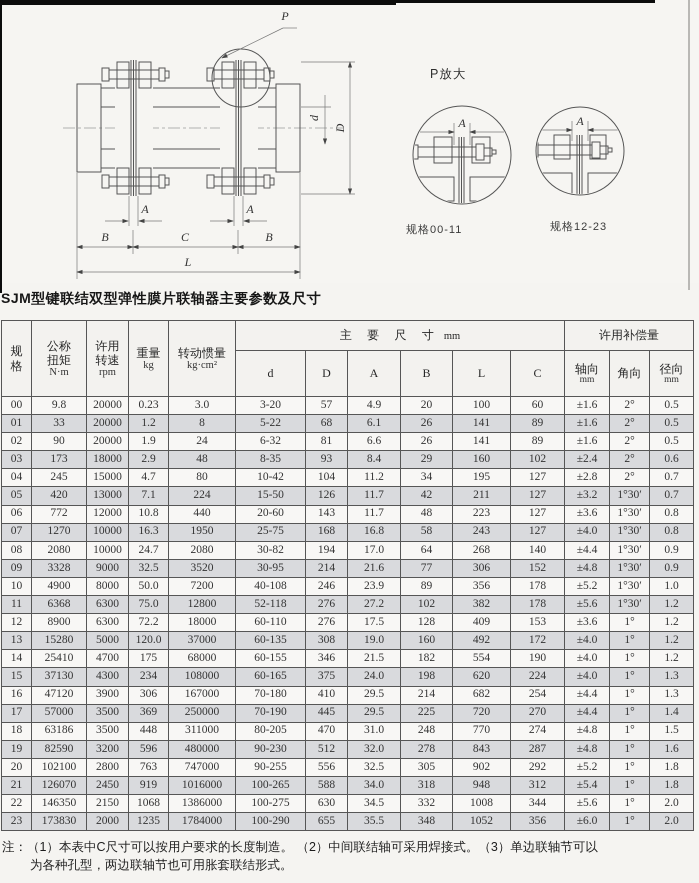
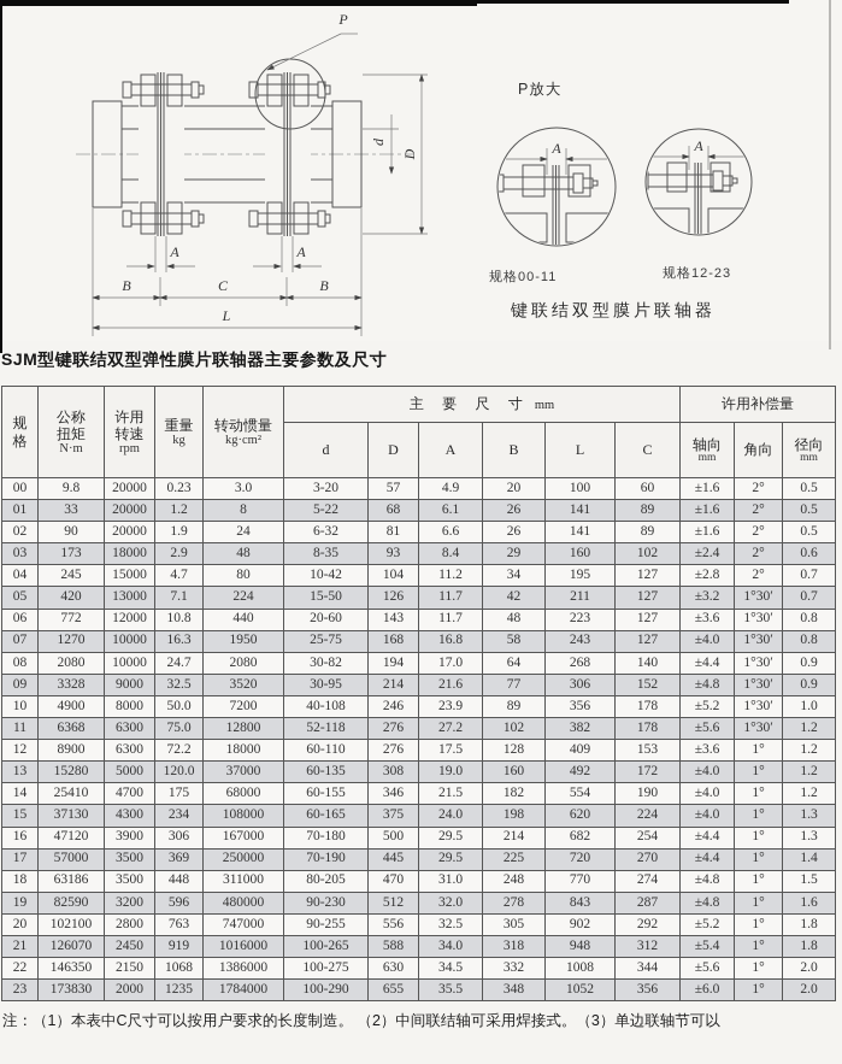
  P
  A
  A
  B
  C
  B
  L
  A
  A
  P放大
  规格00-11
  规格12-23
+ 键联结双型膜片联轴器
  SJM型键联结双型弹性膜片联轴器主要参数及尺寸
  规 格	公称 扭矩 N·m	许用 转速 rpm	重量 kg	转动惯量 kg·cm²	主 要 尺 寸 mm	许用补偿量
  d	D	A	B	L	C	轴向 mm	角向	径向 mm
  00	9.8	20000	0.23	3.0	3-20	57	4.9	20	100	60	±1.6	2°	0.5
  01	33	20000	1.2	8	5-22	68	6.1	26	141	89	±1.6	2°	0.5
  02	90	20000	1.9	24	6-32	81	6.6	26	141	89	±1.6	2°	0.5
  03	173	18000	2.9	48	8-35	93	8.4	29	160	102	±2.4	2°	0.6
  04	245	15000	4.7	80	10-42	104	11.2	34	195	127	±2.8	2°	0.7
  05	420	13000	7.1	224	15-50	126	11.7	42	211	127	±3.2	1°30′	0.7
  06	772	12000	10.8	440	20-60	143	11.7	48	223	127	±3.6	1°30′	0.8
  07	1270	10000	16.3	1950	25-75	168	16.8	58	243	127	±4.0	1°30′	0.8
  08	2080	10000	24.7	2080	30-82	194	17.0	64	268	140	±4.4	1°30′	0.9
  09	3328	9000	32.5	3520	30-95	214	21.6	77	306	152	±4.8	1°30′	0.9
  10	4900	8000	50.0	7200	40-108	246	23.9	89	356	178	±5.2	1°30′	1.0
  11	6368	6300	75.0	12800	52-118	276	27.2	102	382	178	±5.6	1°30′	1.2
  12	8900	6300	72.2	18000	60-110	276	17.5	128	409	153	±3.6	1°	1.2
  13	15280	5000	120.0	37000	60-135	308	19.0	160	492	172	±4.0	1°	1.2
  14	25410	4700	175	68000	60-155	346	21.5	182	554	190	±4.0	1°	1.2
  15	37130	4300	234	108000	60-165	375	24.0	198	620	224	±4.0	1°	1.3
- 16	47120	3900	306	167000	70-180	410	29.5	214	682	254	±4.4	1°	1.3
+ 16	47120	3900	306	167000	70-180	500	29.5	214	682	254	±4.4	1°	1.3
  17	57000	3500	369	250000	70-190	445	29.5	225	720	270	±4.4	1°	1.4
  18	63186	3500	448	311000	80-205	470	31.0	248	770	274	±4.8	1°	1.5
  19	82590	3200	596	480000	90-230	512	32.0	278	843	287	±4.8	1°	1.6
  20	102100	2800	763	747000	90-255	556	32.5	305	902	292	±5.2	1°	1.8
  21	126070	2450	919	1016000	100-265	588	34.0	318	948	312	±5.4	1°	1.8
  22	146350	2150	1068	1386000	100-275	630	34.5	332	1008	344	±5.6	1°	2.0
  23	173830	2000	1235	1784000	100-290	655	35.5	348	1052	356	±6.0	1°	2.0
  注：（1）本表中C尺寸可以按用户要求的长度制造。 （2）中间联结轴可采用焊接式。（3）单边联轴节可以
- 为各种孔型，两边联轴节也可用胀套联结形式。
